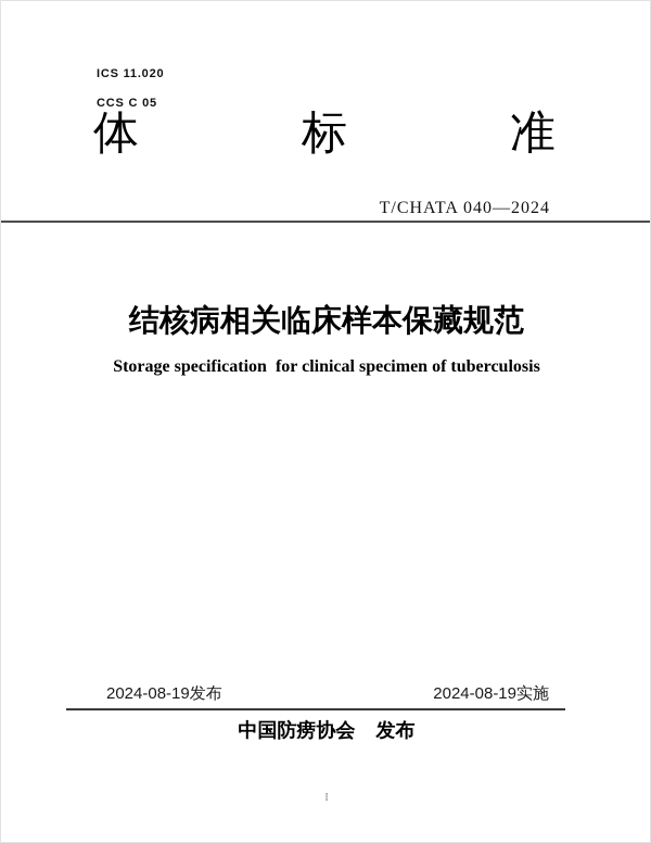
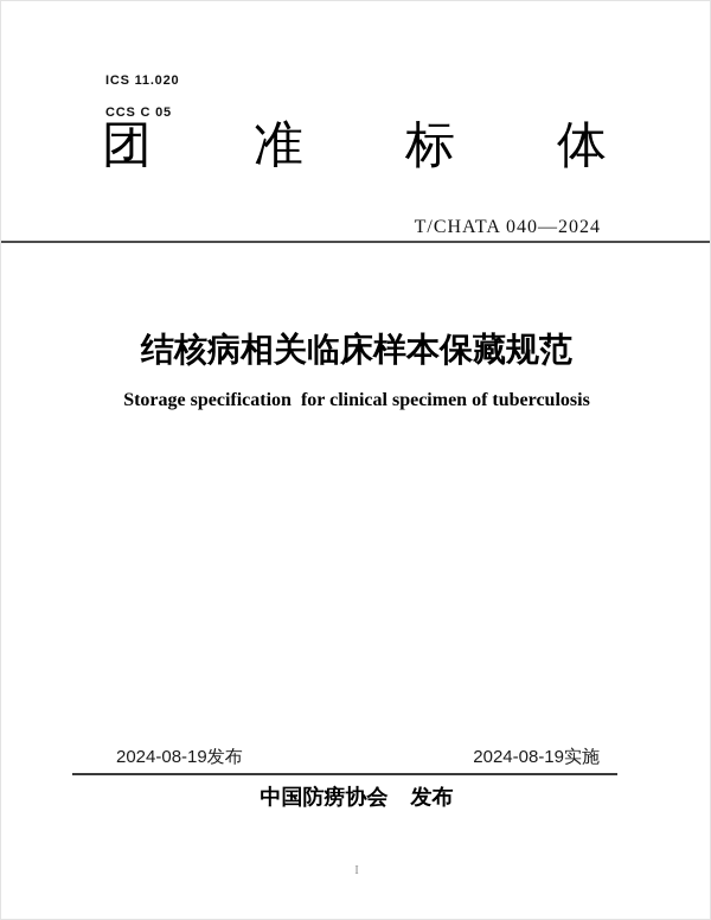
  ICS 11.020
  CCS C 05
+ 团
- 体
+ 准
  标
- 准
+ 体
  T/CHATA 040—2024
  结核病相关临床样本保藏规范
  Storage specification for clinical specimen of tuberculosis
  2024-08-19发布
  2024-08-19实施
  中国防痨协会 发布
  I
